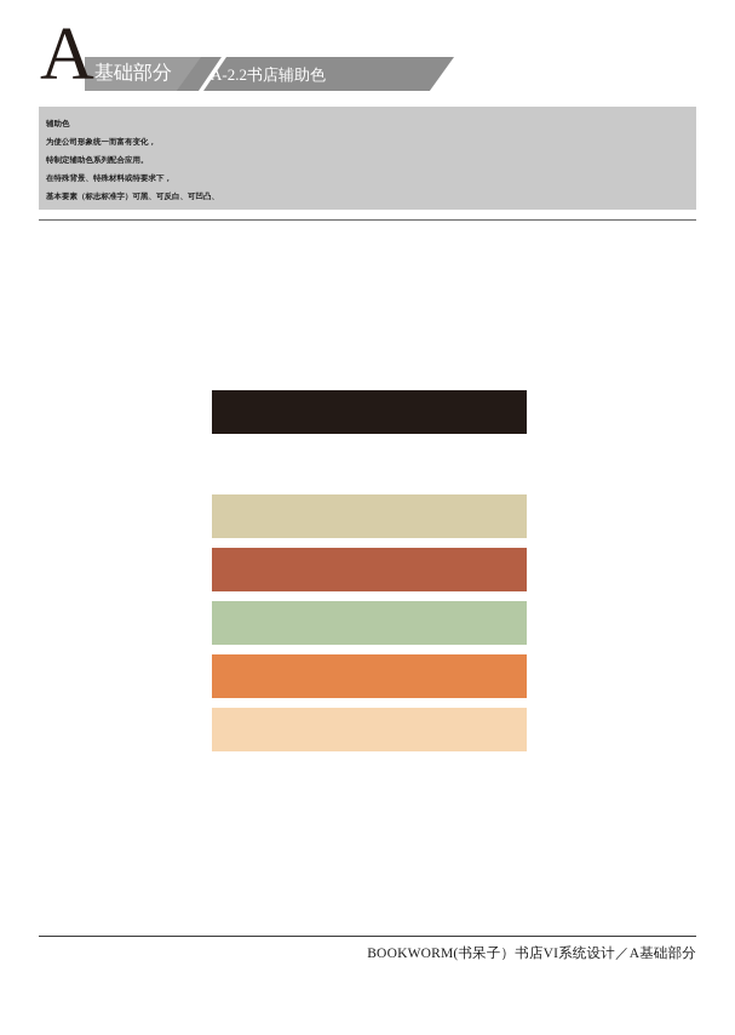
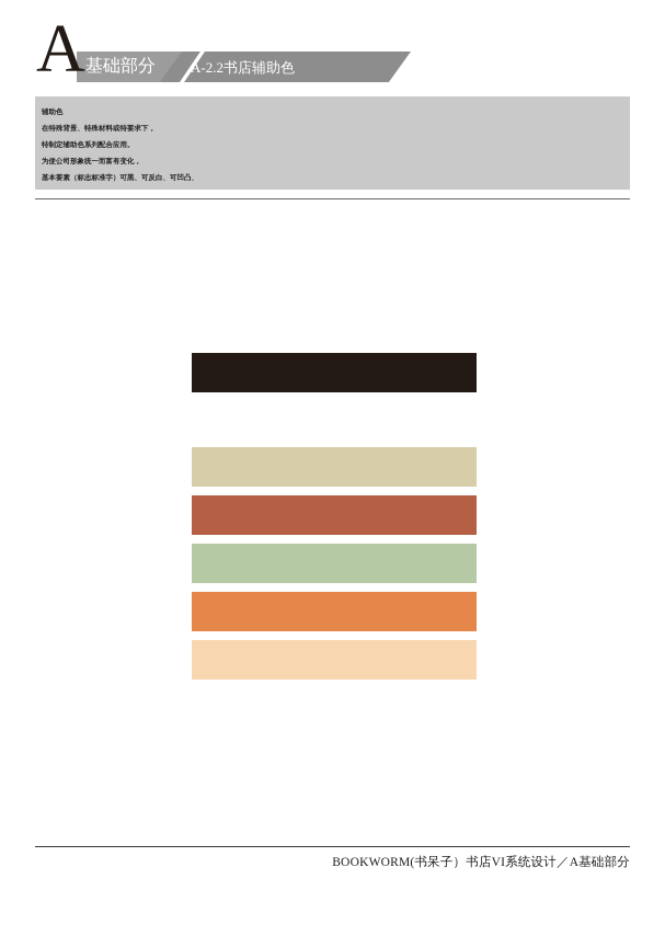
  A
  基础部分
  A-2.2书店辅助色
  辅助色
- 为使公司形象统一而富有变化，
+ 在特殊背景、特殊材料或特要求下，
  特制定辅助色系列配合应用。
- 在特殊背景、特殊材料或特要求下，
+ 为使公司形象统一而富有变化，
  基本要素（标志标准字）可黑、可反白、可凹凸、
  BOOKWORM(书呆子）书店VI系统设计／A基础部分
